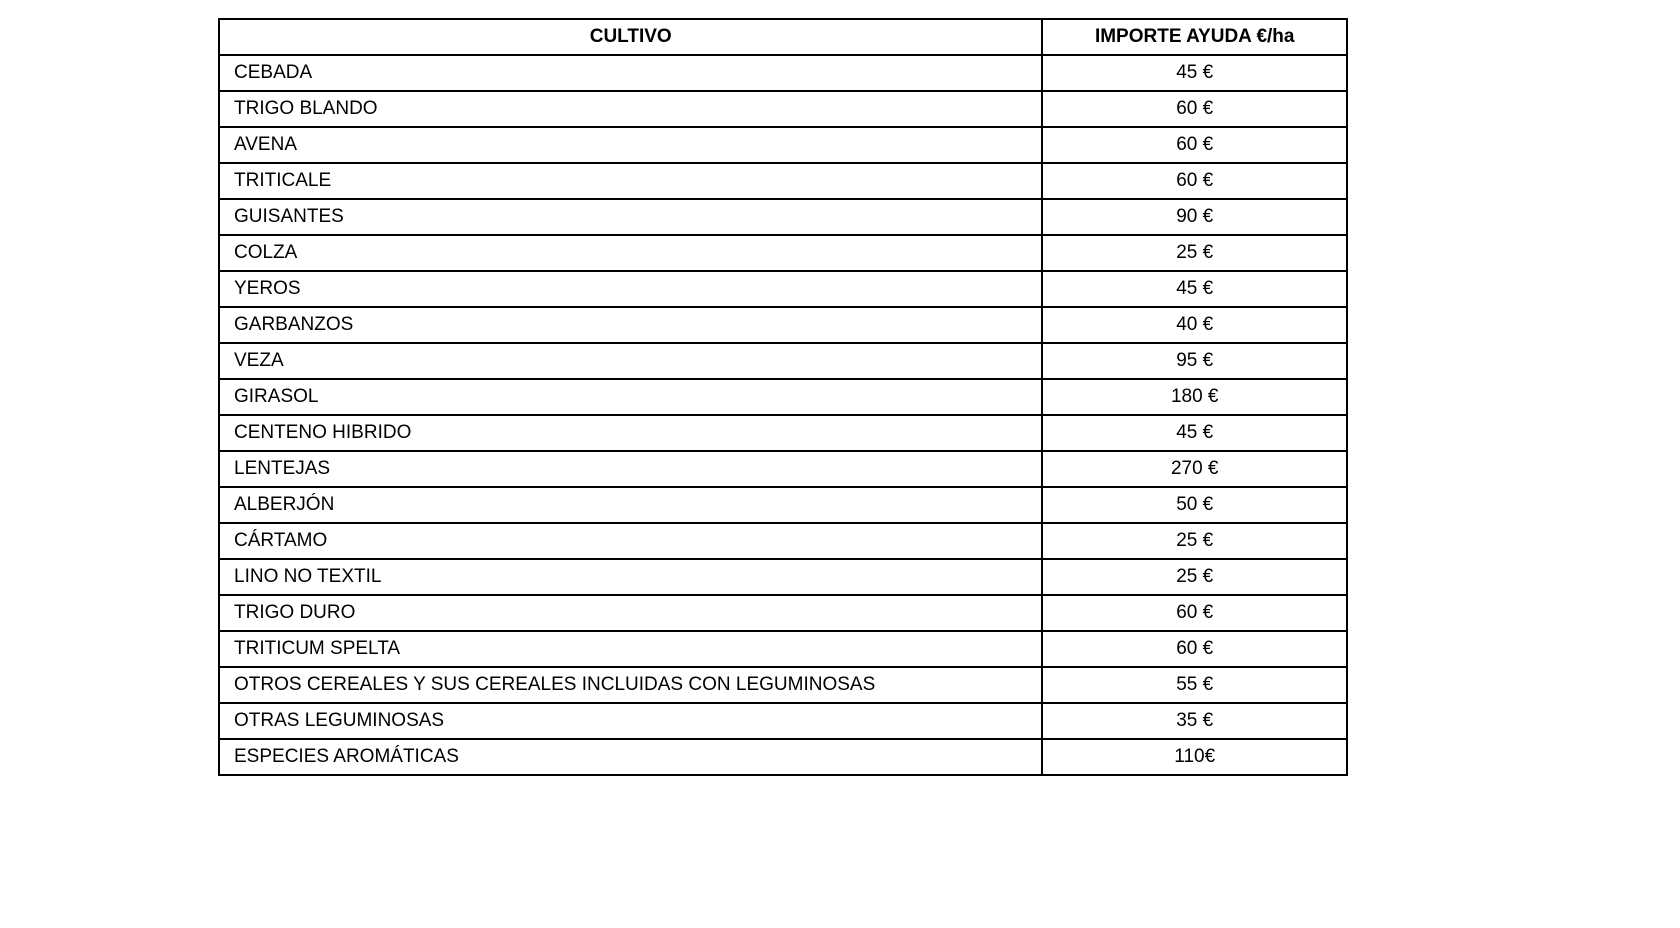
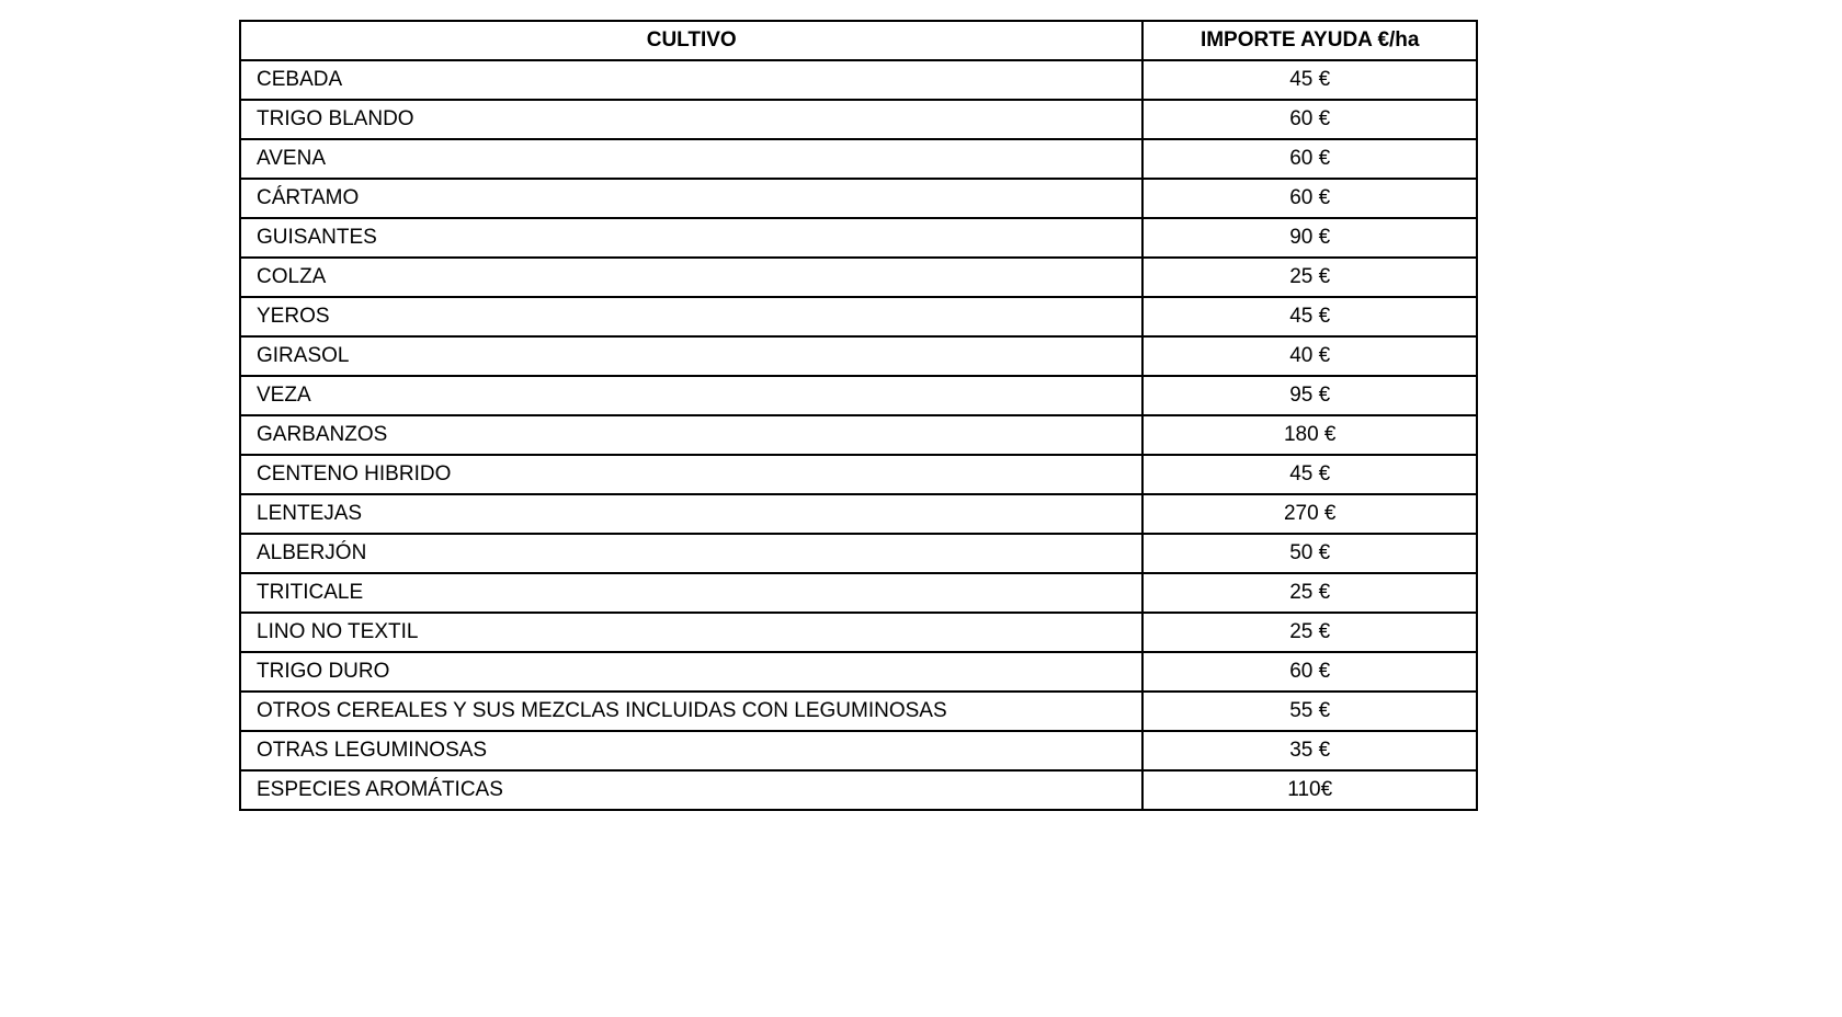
  CULTIVO	IMPORTE AYUDA €/ha
  CEBADA	45 €
  TRIGO BLANDO	60 €
  AVENA	60 €
- TRITICALE	60 €
+ CÁRTAMO	60 €
  GUISANTES	90 €
  COLZA	25 €
  YEROS	45 €
- GARBANZOS	40 €
+ GIRASOL	40 €
  VEZA	95 €
- GIRASOL	180 €
+ GARBANZOS	180 €
  CENTENO HIBRIDO	45 €
  LENTEJAS	270 €
  ALBERJÓN	50 €
- CÁRTAMO	25 €
+ TRITICALE	25 €
  LINO NO TEXTIL	25 €
  TRIGO DURO	60 €
- TRITICUM SPELTA	60 €
- OTROS CEREALES Y SUS CEREALES INCLUIDAS CON LEGUMINOSAS	55 €
+ OTROS CEREALES Y SUS MEZCLAS INCLUIDAS CON LEGUMINOSAS	55 €
  OTRAS LEGUMINOSAS	35 €
  ESPECIES AROMÁTICAS	110€
